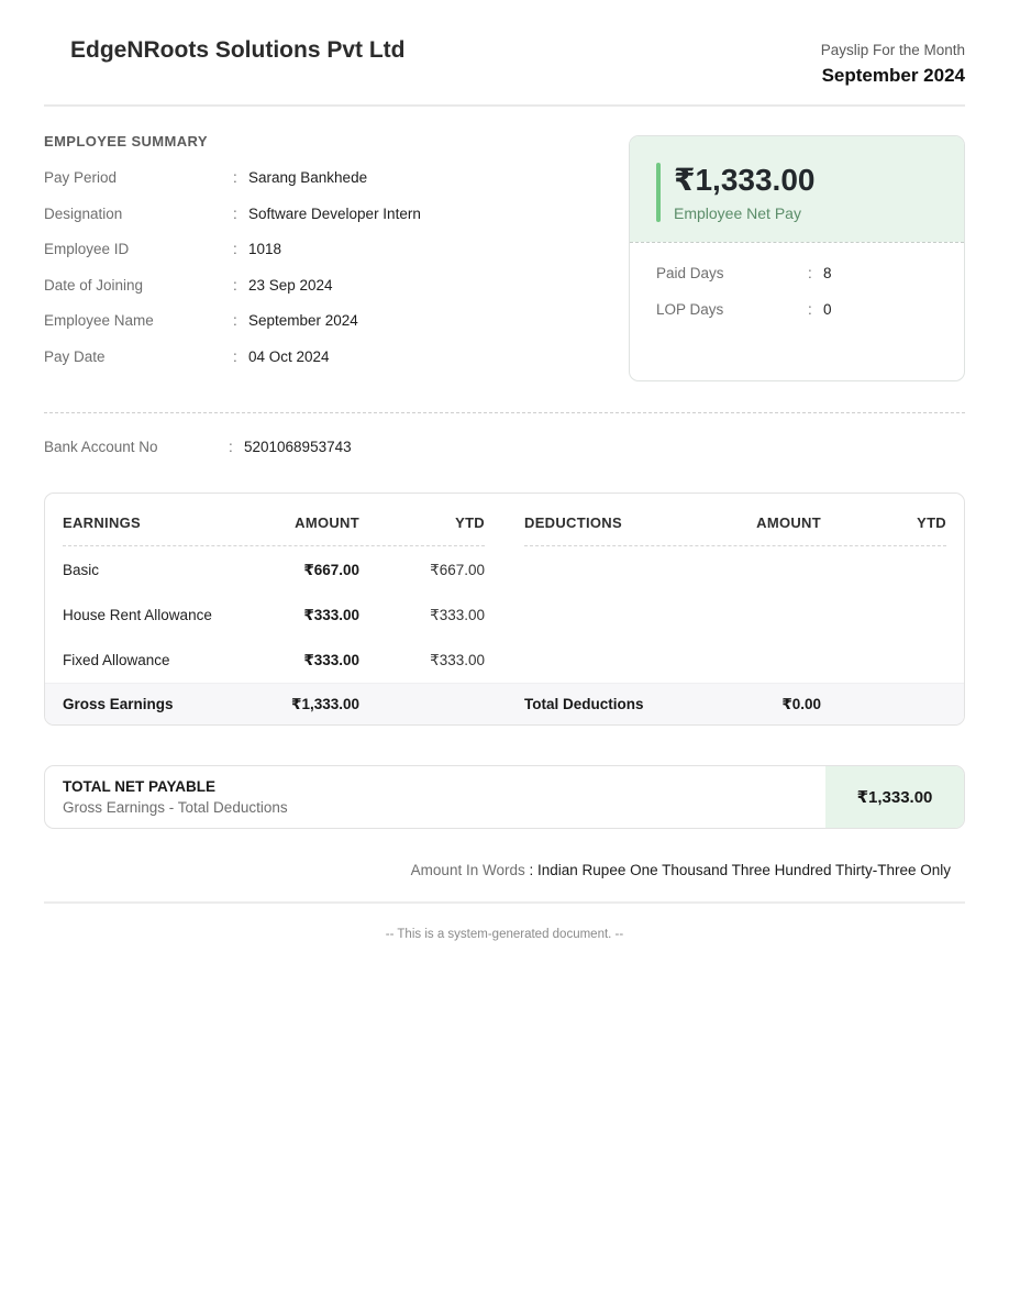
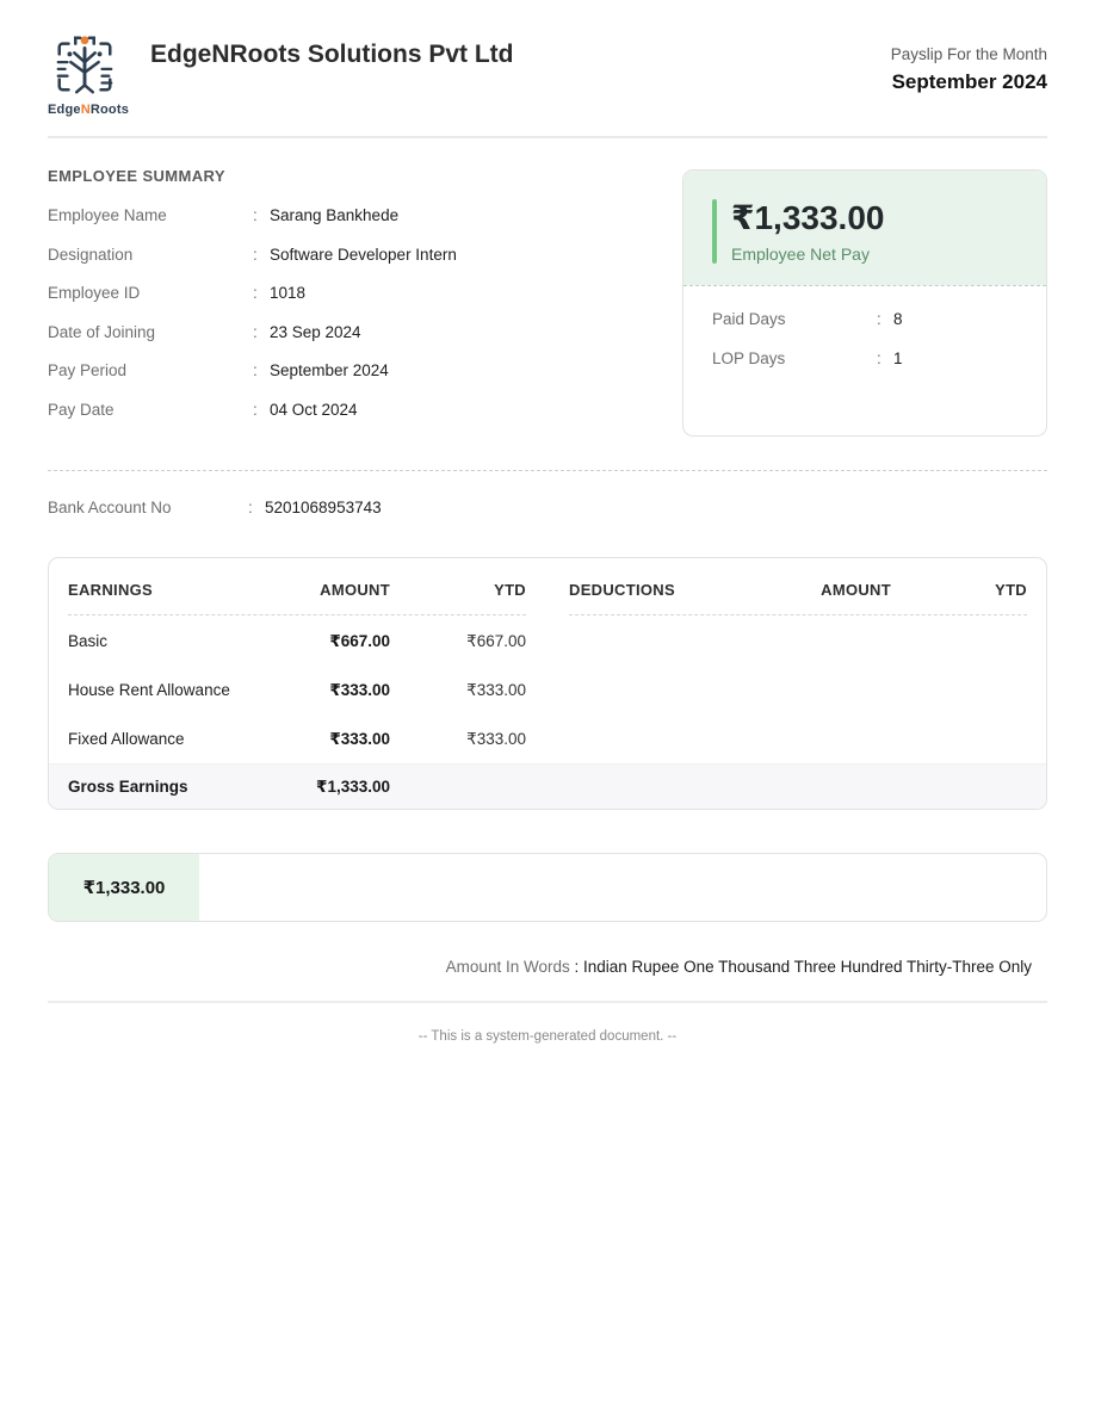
+ EdgeNRoots
  EdgeNRoots Solutions Pvt Ltd
  Payslip For the Month
  September 2024
  EMPLOYEE SUMMARY
- Pay Period
+ Employee Name
  :
  Sarang Bankhede
  Designation
  :
  Software Developer Intern
  Employee ID
  :
  1018
  Date of Joining
  :
  23 Sep 2024
- Employee Name
+ Pay Period
  :
  September 2024
  Pay Date
  :
  04 Oct 2024
  ₹1,333.00
  Employee Net Pay
  Paid Days
  :
  8
  LOP Days
  :
- 0
+ 1
  Bank Account No
  :
  5201068953743
  EARNINGS
  AMOUNT
  YTD
  Basic
  ₹667.00
  ₹667.00
  House Rent Allowance
  ₹333.00
  ₹333.00
  Fixed Allowance
  ₹333.00
  ₹333.00
  DEDUCTIONS
  AMOUNT
  YTD
  Gross Earnings
  ₹1,333.00
- Total Deductions
- ₹0.00
- TOTAL NET PAYABLE
- Gross Earnings - Total Deductions
  ₹1,333.00
  Amount In Words : Indian Rupee One Thousand Three Hundred Thirty-Three Only
  -- This is a system-generated document. --
